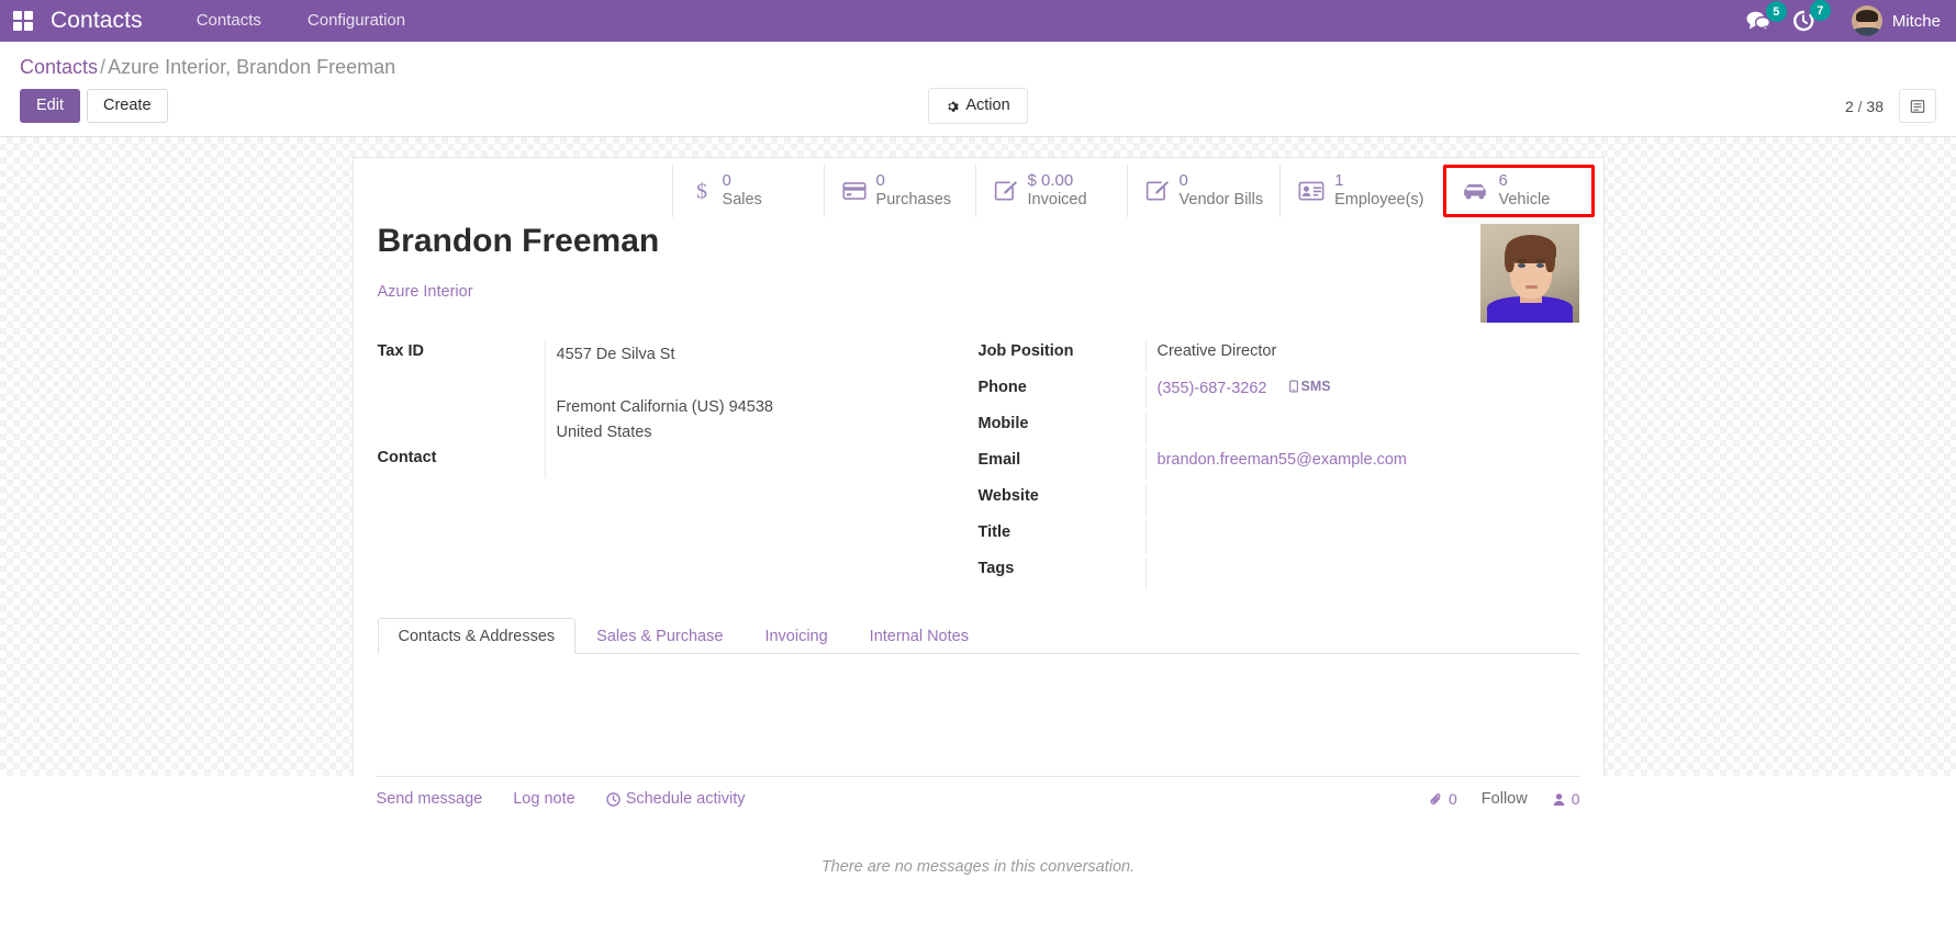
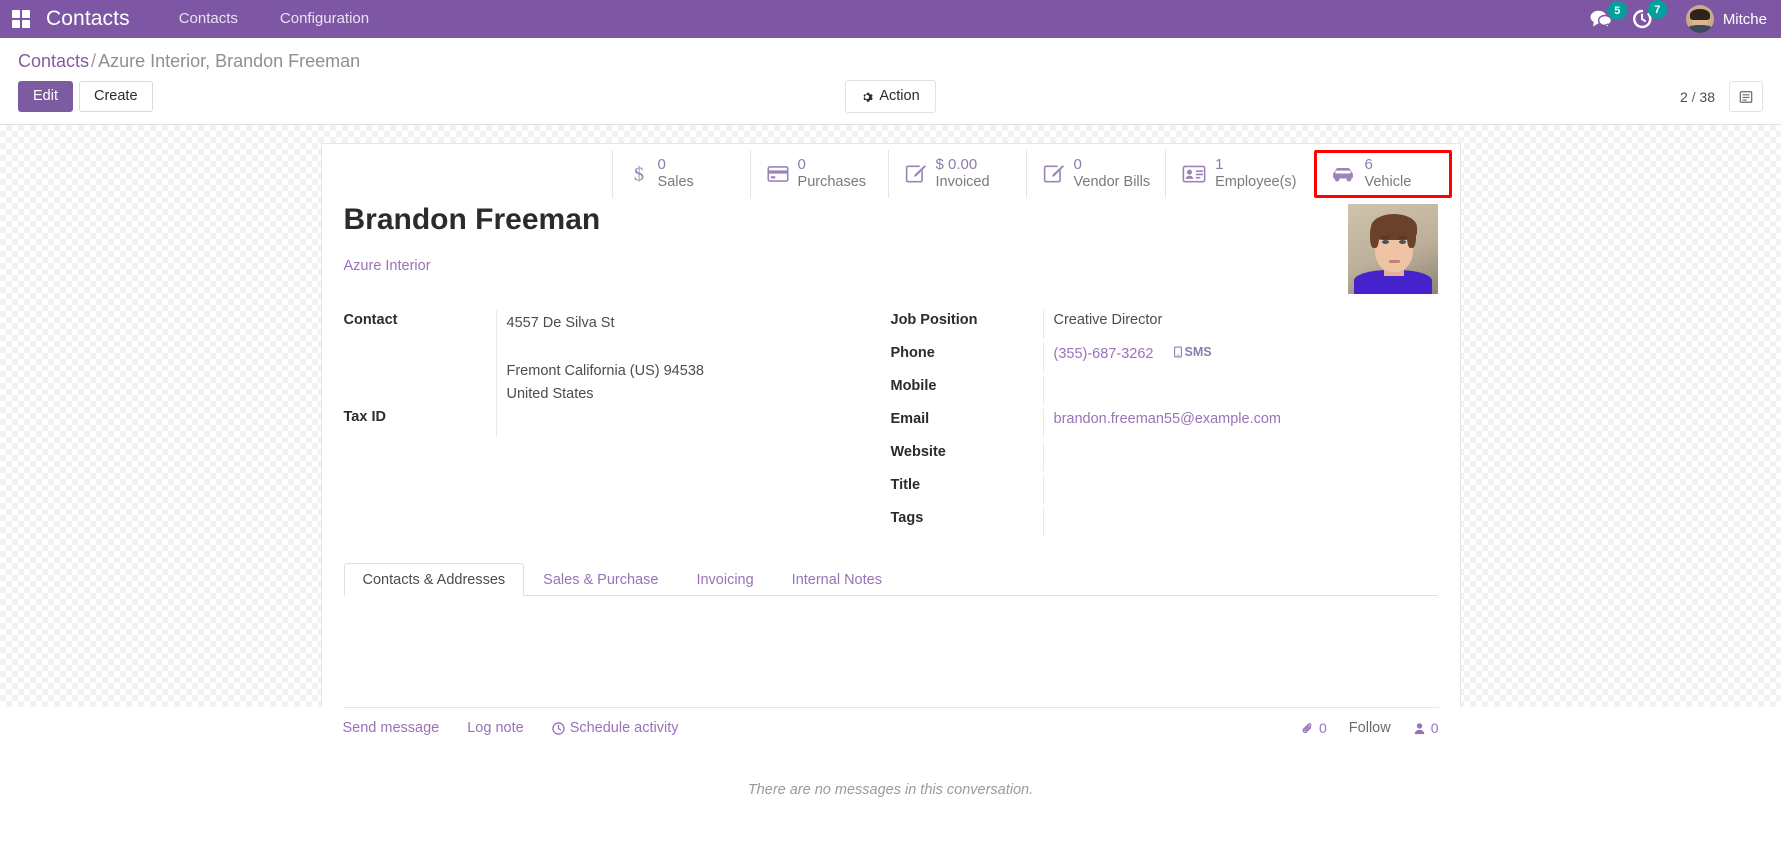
  Contacts
  Contacts
  Configuration
  5
  7
  Mitche
  Contacts/Azure Interior, Brandon Freeman
  Edit
  Create
  Action
  2 / 38
  $
  0
  Sales
  0
  Purchases
  $ 0.00
  Invoiced
  0
  Vendor Bills
  1
  Employee(s)
  6
  Vehicle
  Brandon Freeman
  Azure Interior
- Tax ID
+ Contact
  4557 De Silva St
  Fremont California (US) 94538
  United States
- Contact
+ Tax ID
  Job Position
  Creative Director
  Phone
  (355)-687-3262
  SMS
  Mobile
  Email
  brandon.freeman55@example.com
  Website
  Title
  Tags
  Contacts & Addresses
  Sales & Purchase
  Invoicing
  Internal Notes
  Send message
  Log note
  Schedule activity
  0
  Follow
  0
  There are no messages in this conversation.
